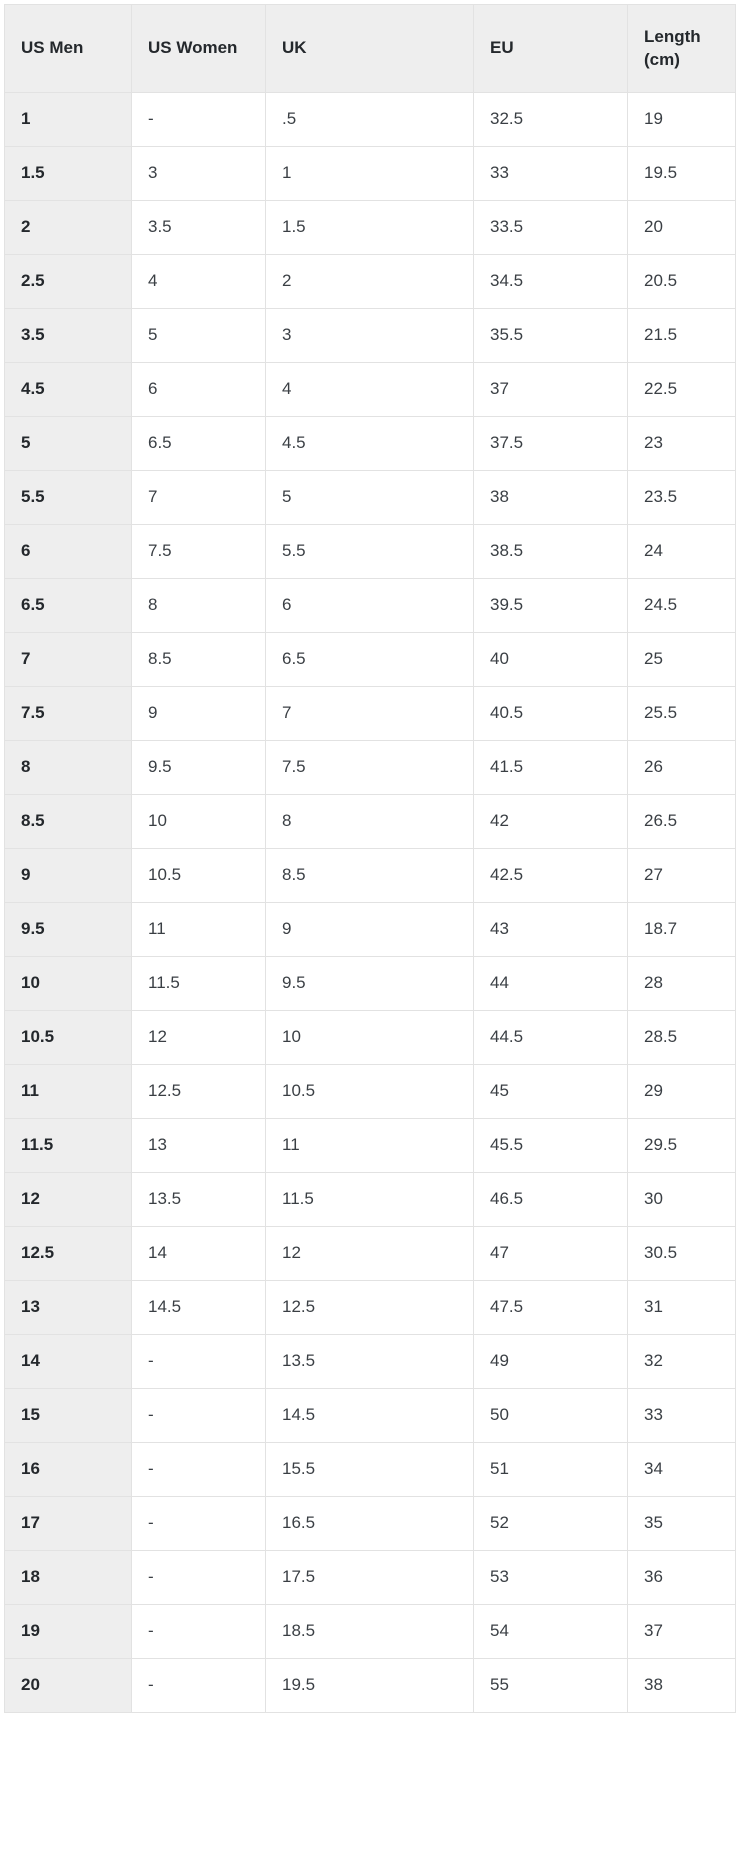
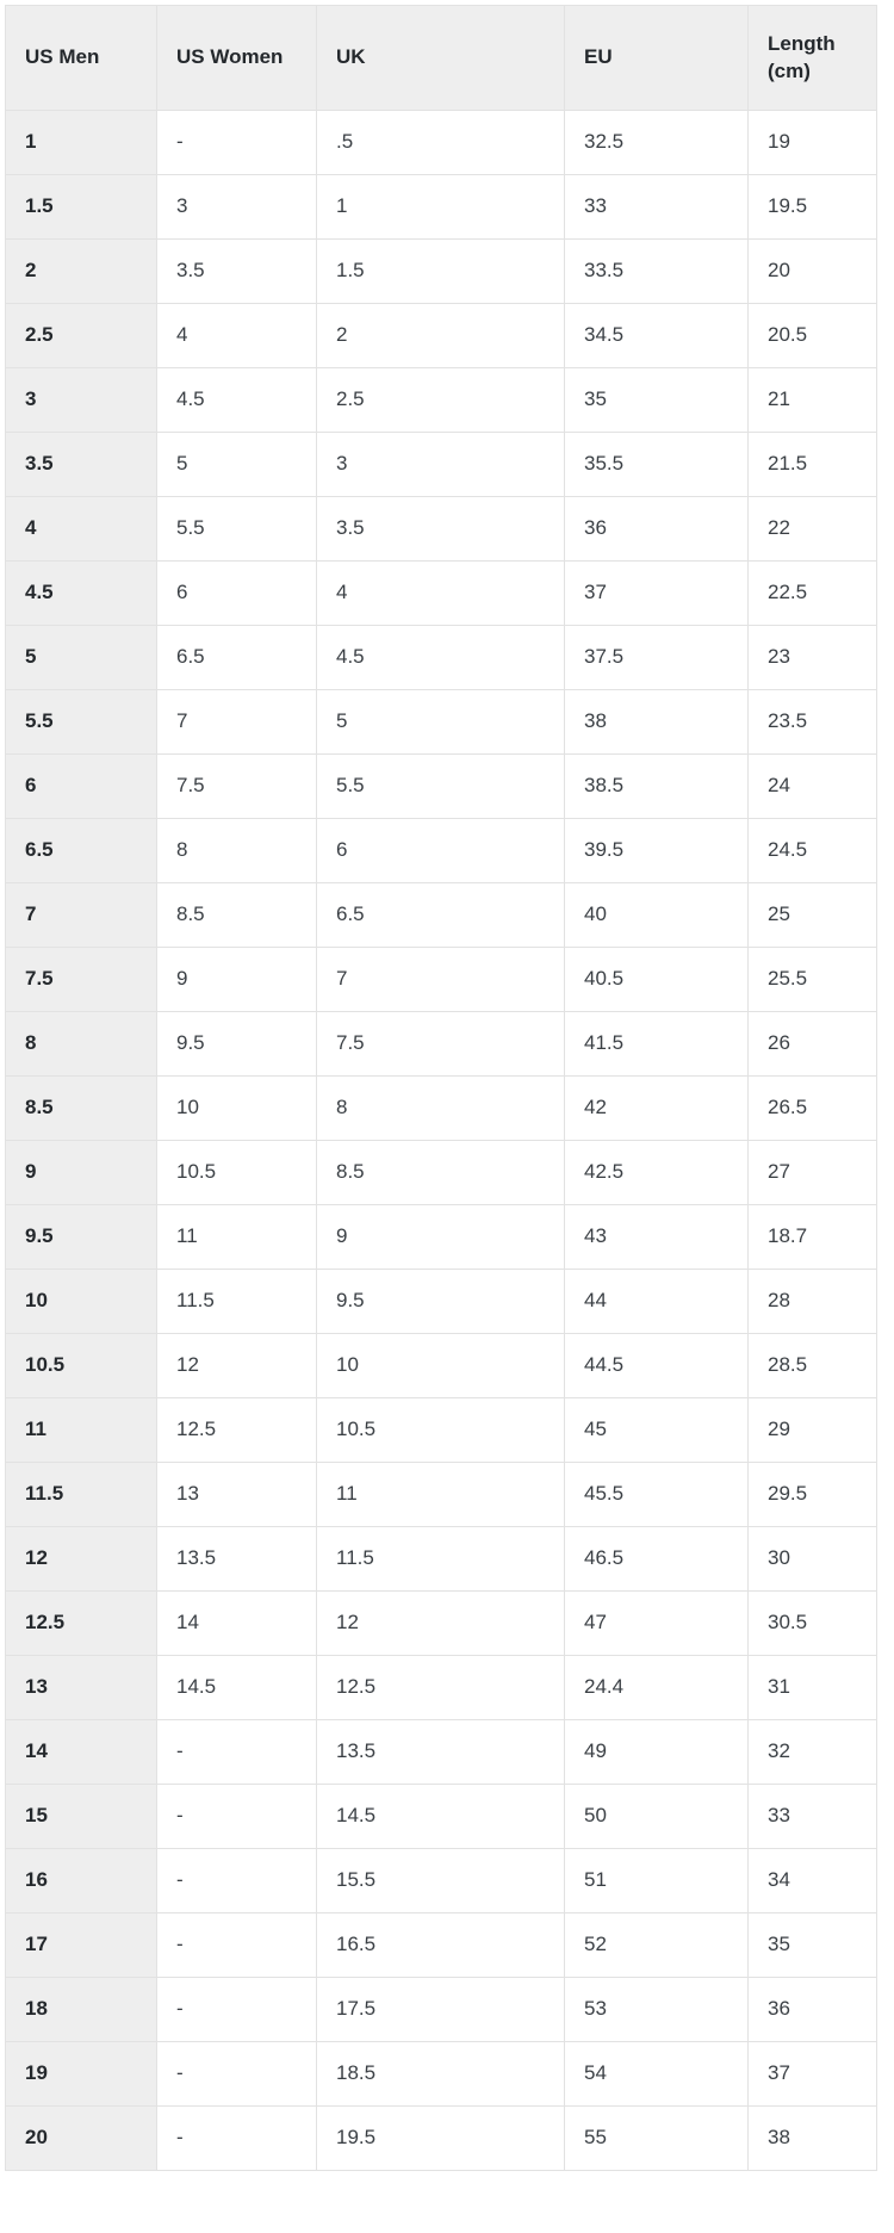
  US Men	US Women	UK	EU	Length(cm)
  1	-	.5	32.5	19
  1.5	3	1	33	19.5
  2	3.5	1.5	33.5	20
  2.5	4	2	34.5	20.5
+ 3	4.5	2.5	35	21
  3.5	5	3	35.5	21.5
+ 4	5.5	3.5	36	22
  4.5	6	4	37	22.5
  5	6.5	4.5	37.5	23
  5.5	7	5	38	23.5
  6	7.5	5.5	38.5	24
  6.5	8	6	39.5	24.5
  7	8.5	6.5	40	25
  7.5	9	7	40.5	25.5
  8	9.5	7.5	41.5	26
  8.5	10	8	42	26.5
  9	10.5	8.5	42.5	27
  9.5	11	9	43	18.7
  10	11.5	9.5	44	28
  10.5	12	10	44.5	28.5
  11	12.5	10.5	45	29
  11.5	13	11	45.5	29.5
  12	13.5	11.5	46.5	30
  12.5	14	12	47	30.5
- 13	14.5	12.5	47.5	31
+ 13	14.5	12.5	24.4	31
  14	-	13.5	49	32
  15	-	14.5	50	33
  16	-	15.5	51	34
  17	-	16.5	52	35
  18	-	17.5	53	36
  19	-	18.5	54	37
  20	-	19.5	55	38
